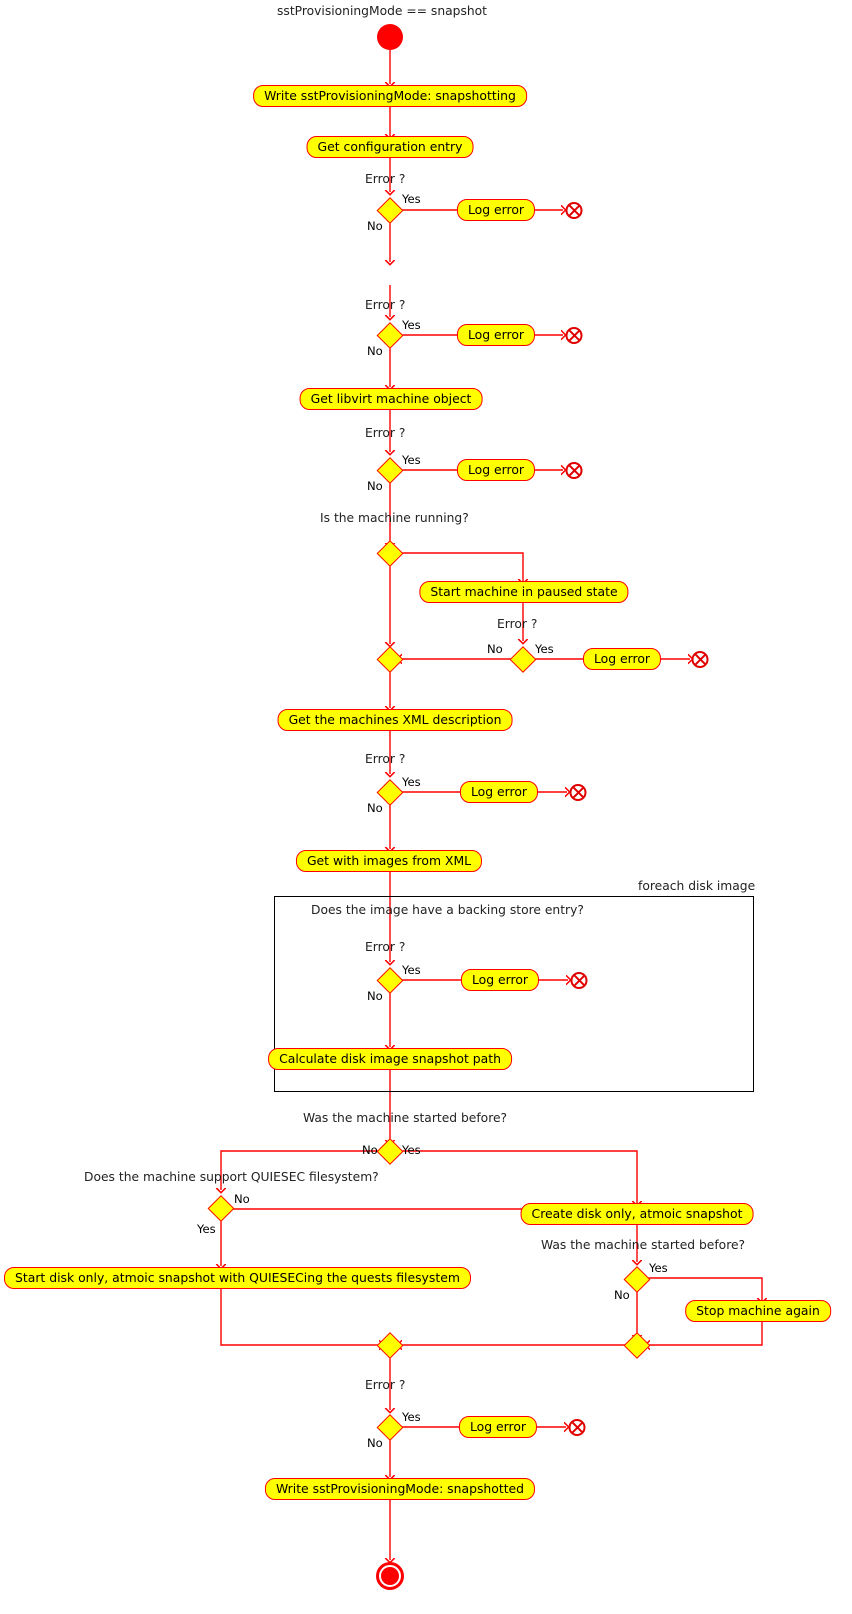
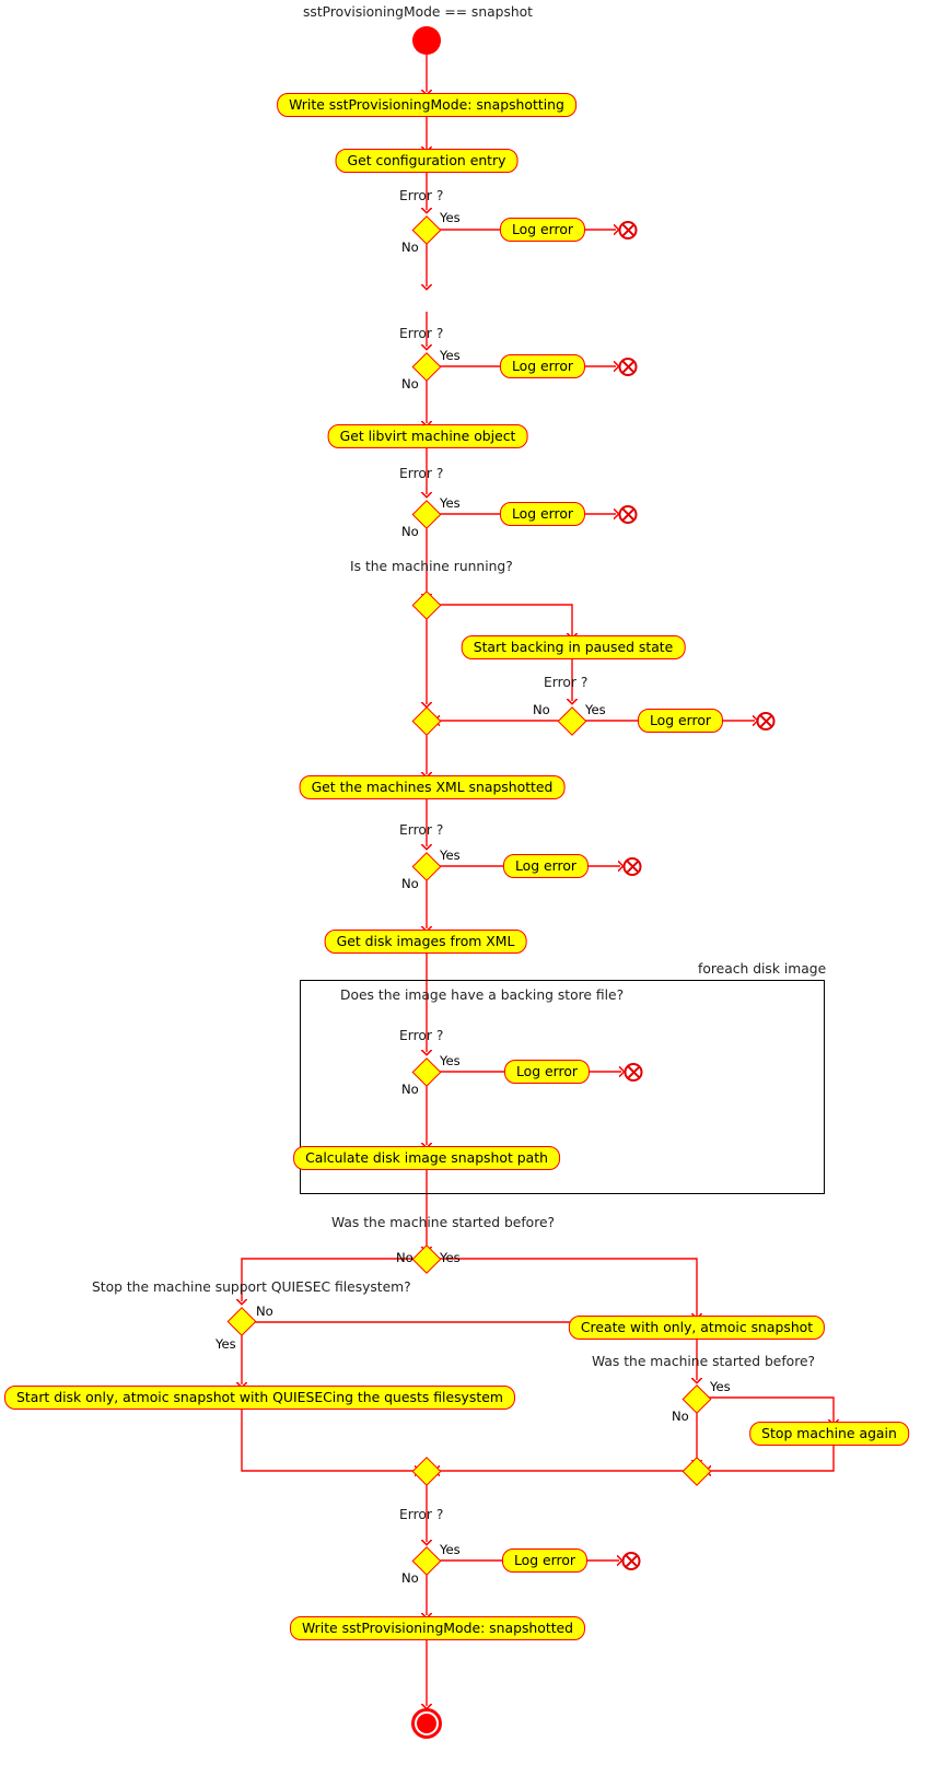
  sstProvisioningMode == snapshot
  Write sstProvisioningMode: snapshotting
  Get configuration entry
  Error ?
  Yes
  No
  Log error
  Error ?
  Yes
  No
  Log error
  Get libvirt machine object
  Error ?
  Yes
  No
  Log error
  Is the machine running?
- Start machine in paused state
+ Start backing in paused state
  Error ?
  Yes
  No
  Log error
- Get the machines XML description
+ Get the machines XML snapshotted
  Error ?
  Yes
  No
  Log error
- Get with images from XML
+ Get disk images from XML
  foreach disk image
- Does the image have a backing store entry?
+ Does the image have a backing store file?
  Error ?
  Yes
  No
  Log error
  Calculate disk image snapshot path
  Was the machine started before?
  Yes
  No
- Does the machine support QUIESEC filesystem?
+ Stop the machine support QUIESEC filesystem?
  No
  Yes
  Start disk only, atmoic snapshot with QUIESECing the quests filesystem
- Create disk only, atmoic snapshot
+ Create with only, atmoic snapshot
  Was the machine started before?
  Yes
  No
  Stop machine again
  Error ?
  Yes
  No
  Log error
  Write sstProvisioningMode: snapshotted
